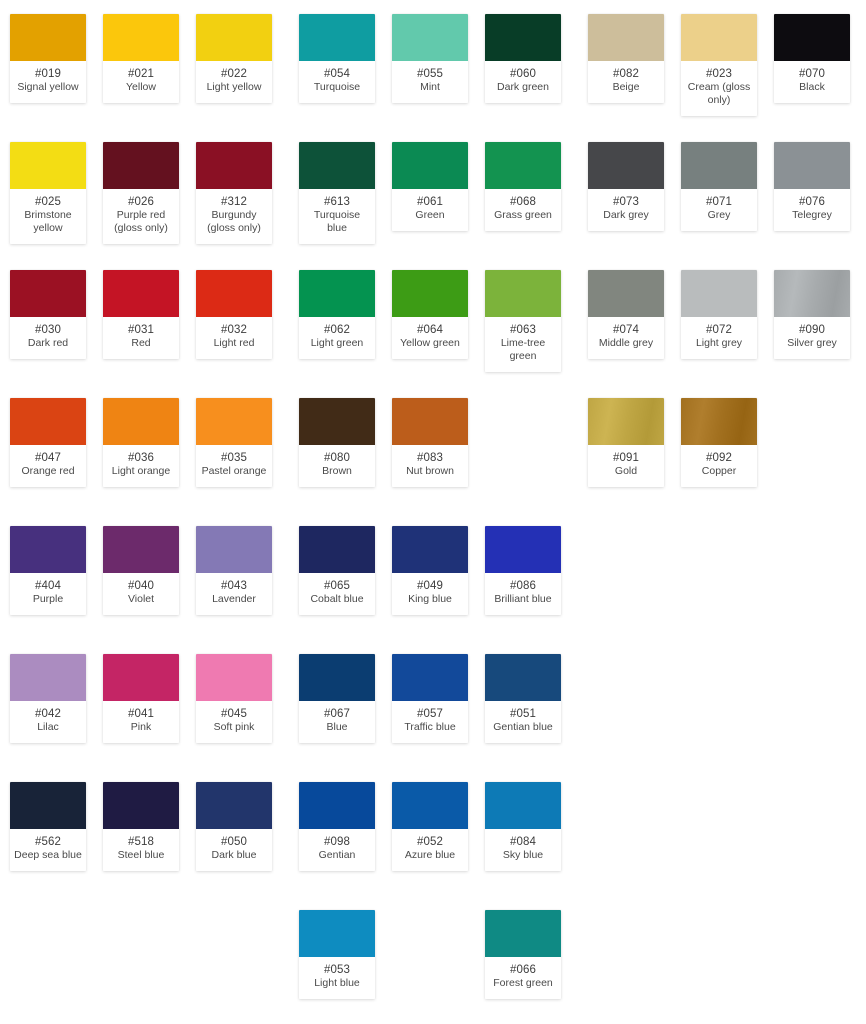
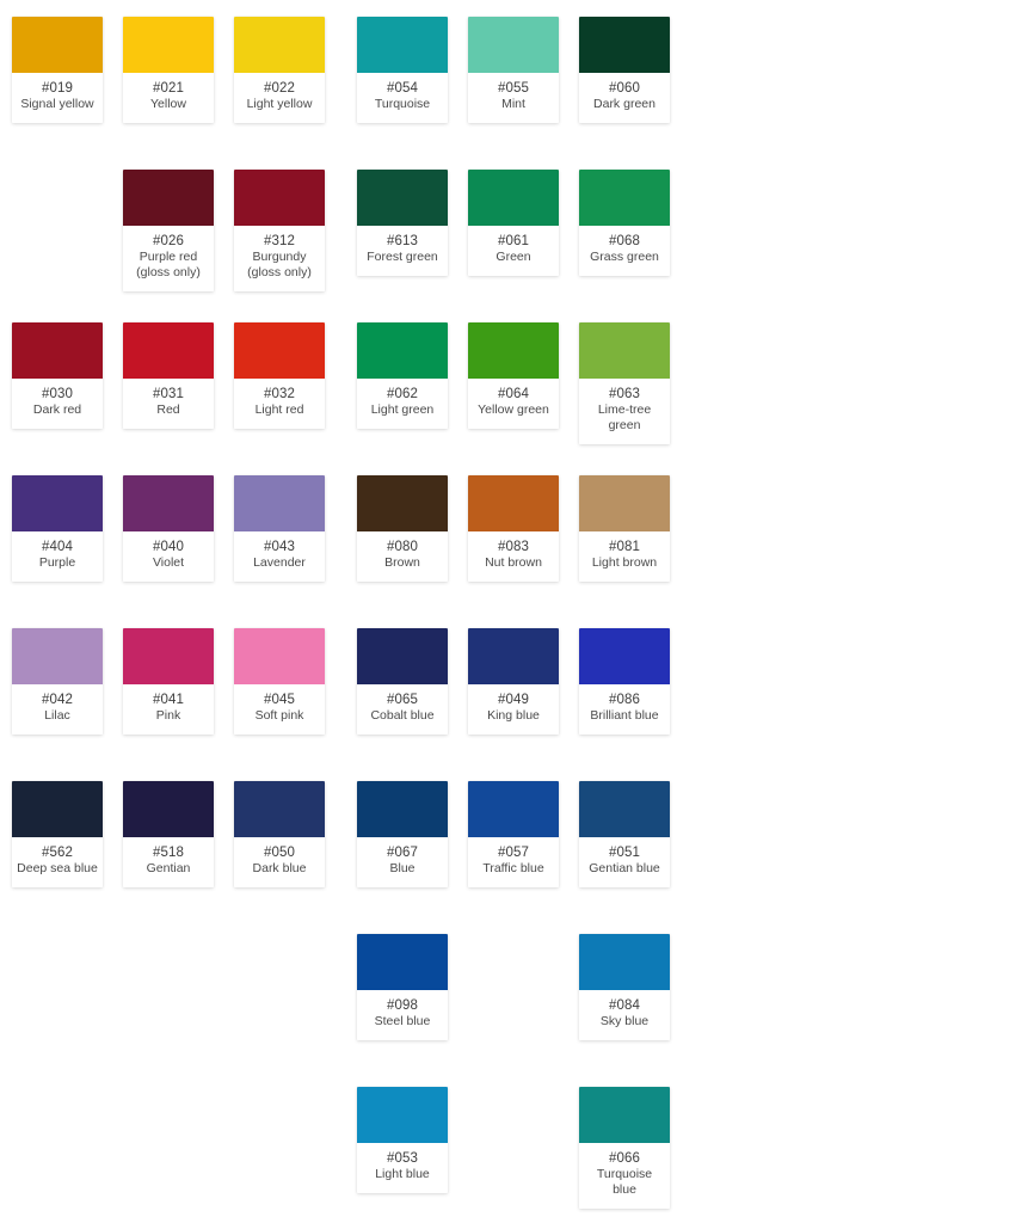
  #019
  Signal yellow
  #021
  Yellow
  #022
  Light yellow
- #025
- Brimstone yellow
  #026
  Purple red (gloss only)
  #312
  Burgundy (gloss only)
  #030
  Dark red
  #031
  Red
  #032
  Light red
- #047
- Orange red
- #036
- Light orange
- #035
- Pastel orange
  #404
  Purple
  #040
  Violet
  #043
  Lavender
  #042
  Lilac
  #041
  Pink
  #045
  Soft pink
  #562
  Deep sea blue
  #518
- Steel blue
+ Gentian
  #050
  Dark blue
  #054
  Turquoise
  #055
  Mint
  #060
  Dark green
  #613
- Turquoise blue
+ Forest green
  #061
  Green
  #068
  Grass green
  #062
  Light green
  #064
  Yellow green
  #063
  Lime-tree green
  #080
  Brown
  #083
  Nut brown
+ #081
+ Light brown
  #065
  Cobalt blue
  #049
  King blue
  #086
  Brilliant blue
  #067
  Blue
  #057
  Traffic blue
  #051
  Gentian blue
  #098
- Gentian
+ Steel blue
- #052
- Azure blue
  #084
  Sky blue
  #053
  Light blue
  #066
- Forest green
+ Turquoise blue
- #082
- Beige
- #023
- Cream (gloss only)
- #070
- Black
- #073
- Dark grey
- #071
- Grey
- #076
- Telegrey
- #074
- Middle grey
- #072
- Light grey
- #090
- Silver grey
- #091
- Gold
- #092
- Copper
